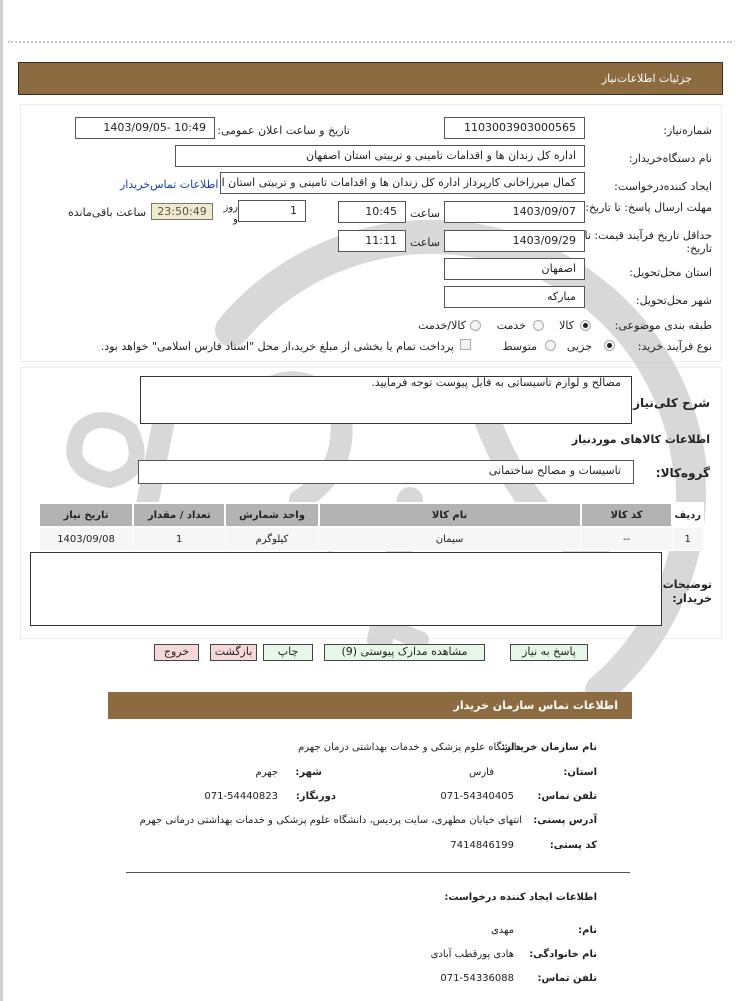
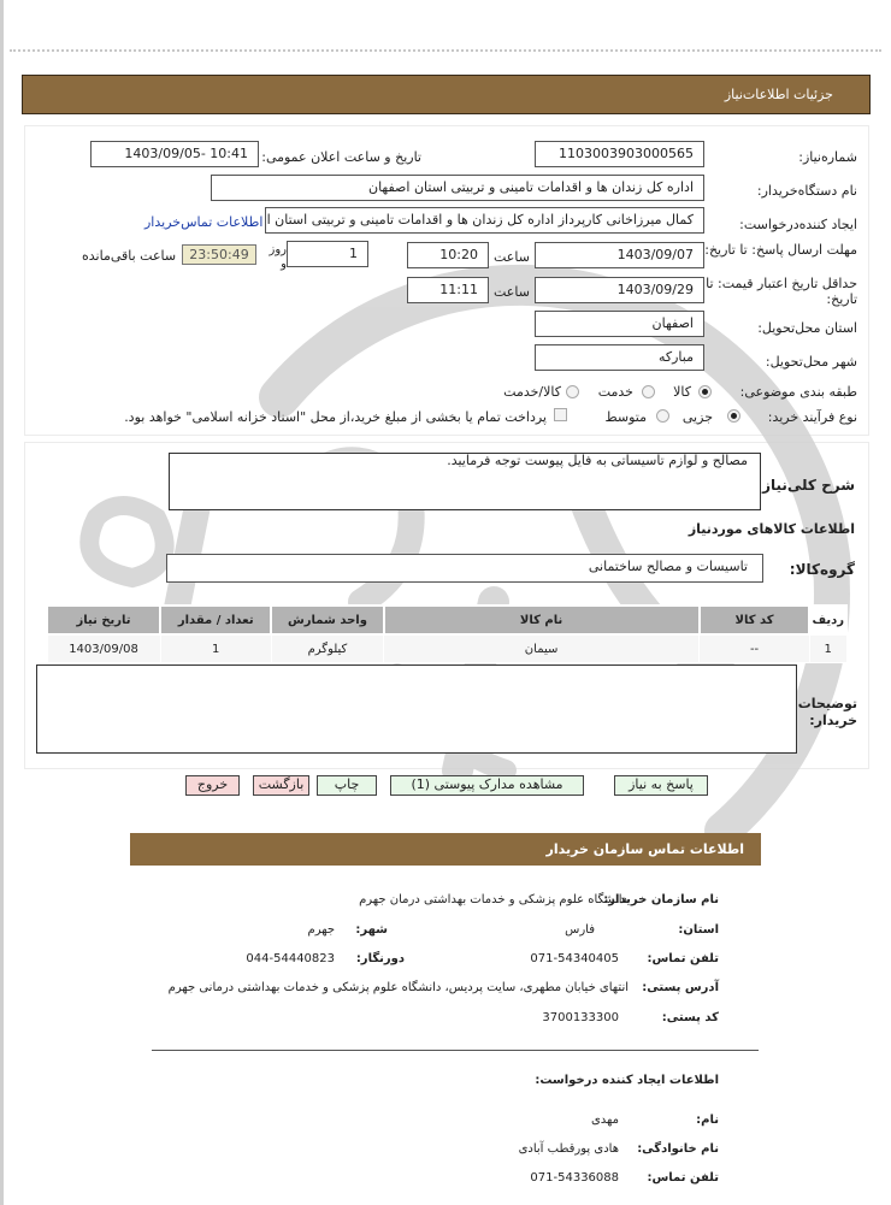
  جزئیات اطلاعات‌نیاز
  شماره‌نیاز:
  1103003903000565
  تاریخ و ساعت اعلان عمومی:
- 1403/09/05- 10:49
+ 1403/09/05- 10:41
  نام دستگاه‌خریدار:
  اداره کل زندان ها و اقدامات تامینی و تربیتی استان اصفهان
  ایجاد کننده‌درخواست:
  کمال میرزاخانی کارپرداز اداره کل زندان ها و اقدامات تامینی و تربیتی استان ا
  اطلاعات تماس‌خریدار
  مهلت ارسال پاسخ: تا تاریخ:
  1403/09/07
  ساعت
- 10:45
+ 10:20
  1
  روز و
  23:50:49
  ساعت باقی‌مانده
- حداقل تاریخ فرآیند قیمت: تا تاریخ:
+ حداقل تاریخ اعتبار قیمت: تا تاریخ:
  1403/09/29
  ساعت
  11:11
  استان محل‌تحویل:
  اصفهان
  شهر محل‌تحویل:
  مبارکه
  طبقه بندی موضوعی:
  کالا
  خدمت
  کالا/خدمت
  نوع فرآیند خرید:
  جزیی
  متوسط
- پرداخت تمام یا بخشی از مبلغ خرید،از محل "اسناد فارس اسلامی" خواهد بود.
+ پرداخت تمام یا بخشی از مبلغ خرید،از محل "اسناد خزانه اسلامی" خواهد بود.
  شرح کلی‌نیاز
  مصالح و لوازم تاسیساتی به فایل پیوست توجه فرمایید.
  اطلاعات کالاهای موردنیاز
  گروهکالا:
  تاسیسات و مصالح ساختمانی
  ردیف	کد کالا	نام کالا	واحد شمارش	تعداد / مقدار	تاریخ نیاز
  1	--	سیمان	کیلوگرم	1	1403/09/08
  توضیحات خریدار:
  پاسخ به نیاز
- مشاهده مدارک پیوستی (9)
+ مشاهده مدارک پیوستی (1)
  چاپ
  بازگشت
  خروج
  اطلاعات تماس سازمان خریدار
  نام سازمان خریدار:
  دانشگاه علوم پزشکی و خدمات بهداشتی درمان جهرم
  استان:
  فارس
  شهر:
  جهرم
  تلفن تماس:
  071-54340405
  دورنگار:
- 071-54440823
+ 044-54440823
  آدرس پستی:
  انتهای خیابان مطهری، سایت پردیس، دانشگاه علوم پزشکی و خدمات بهداشتی درمانی جهرم
  کد پستی:
- 7414846199
+ 3700133300
  اطلاعات ایجاد کننده درخواست:
  نام:
  مهدی
  نام خانوادگی:
  هادی پورقطب آبادی
  تلفن تماس:
  071-54336088
